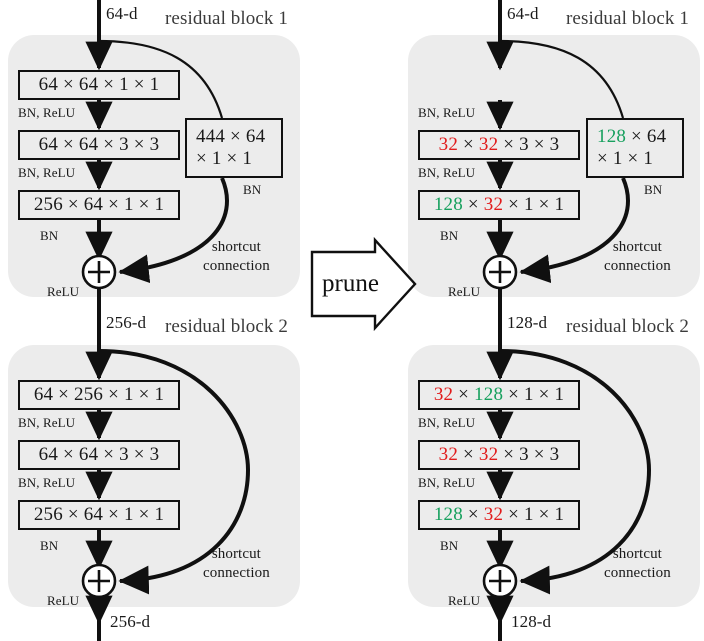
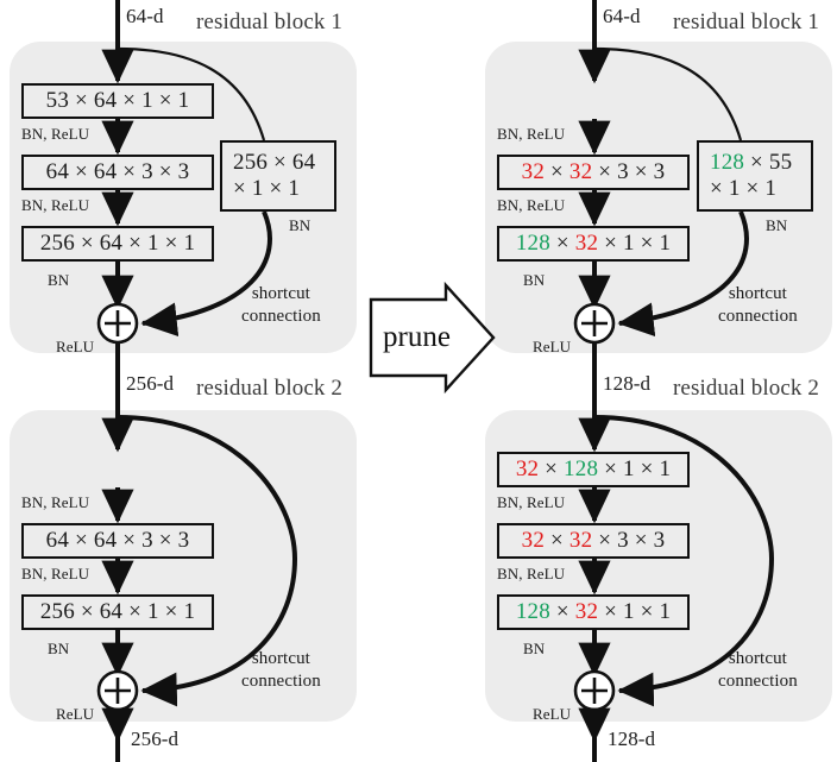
  64-d
  residual block 1
- 64 × 64 × 1 × 1
+ 53 × 64 × 1 × 1
  BN, ReLU
  64 × 64 × 3 × 3
  BN, ReLU
  256 × 64 × 1 × 1
  BN
- 444 × 64
+ 256 × 64
  × 1 × 1
  BN
  shortcut
  connection
  ReLU
  256-d
  residual block 2
- 64 × 256 × 1 × 1
  BN, ReLU
  64 × 64 × 3 × 3
  BN, ReLU
  256 × 64 × 1 × 1
  BN
  shortcut
  connection
  ReLU
  256-d
  prune
  64-d
  residual block 1
  BN, ReLU
  32 × 32 × 3 × 3
  BN, ReLU
  128 × 32 × 1 × 1
  BN
- 128 × 64
+ 128 × 55
  × 1 × 1
  BN
  shortcut
  connection
  ReLU
  128-d
  residual block 2
  32 × 128 × 1 × 1
  BN, ReLU
  32 × 32 × 3 × 3
  BN, ReLU
  128 × 32 × 1 × 1
  BN
  shortcut
  connection
  ReLU
  128-d
